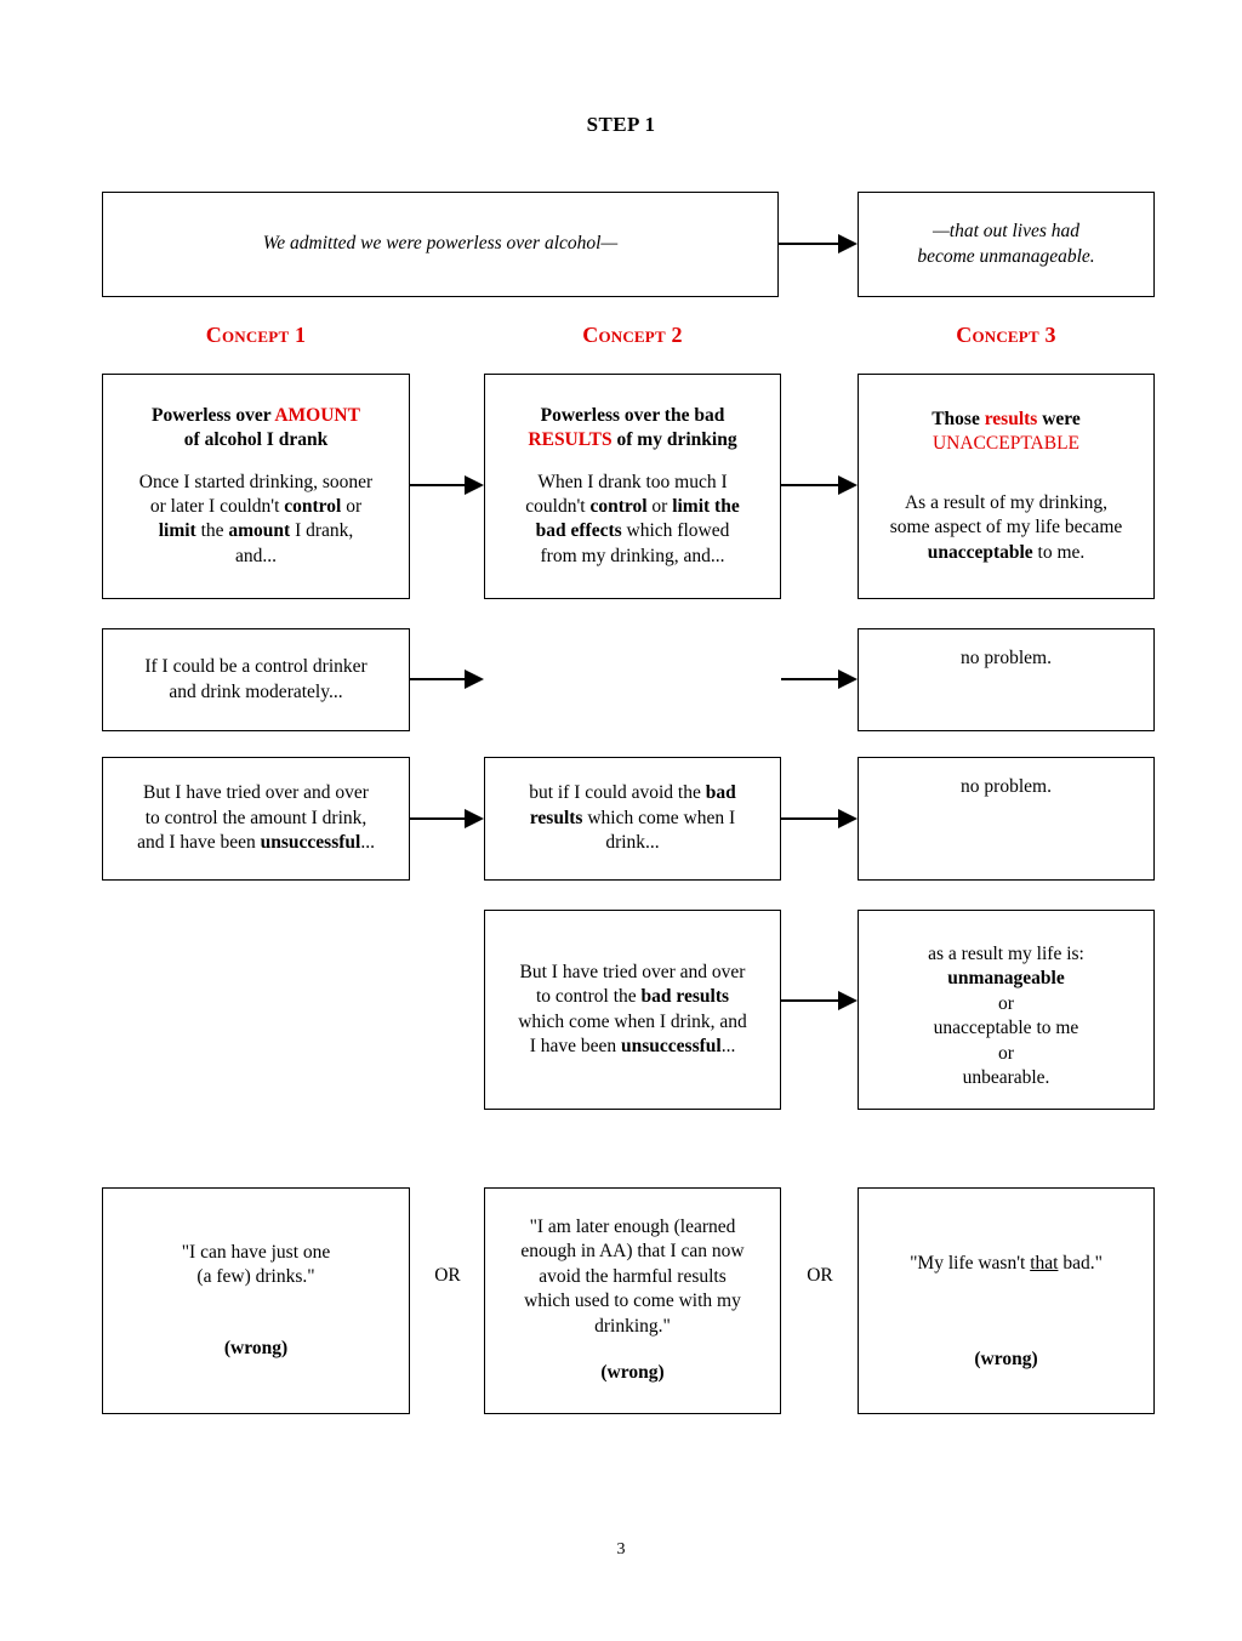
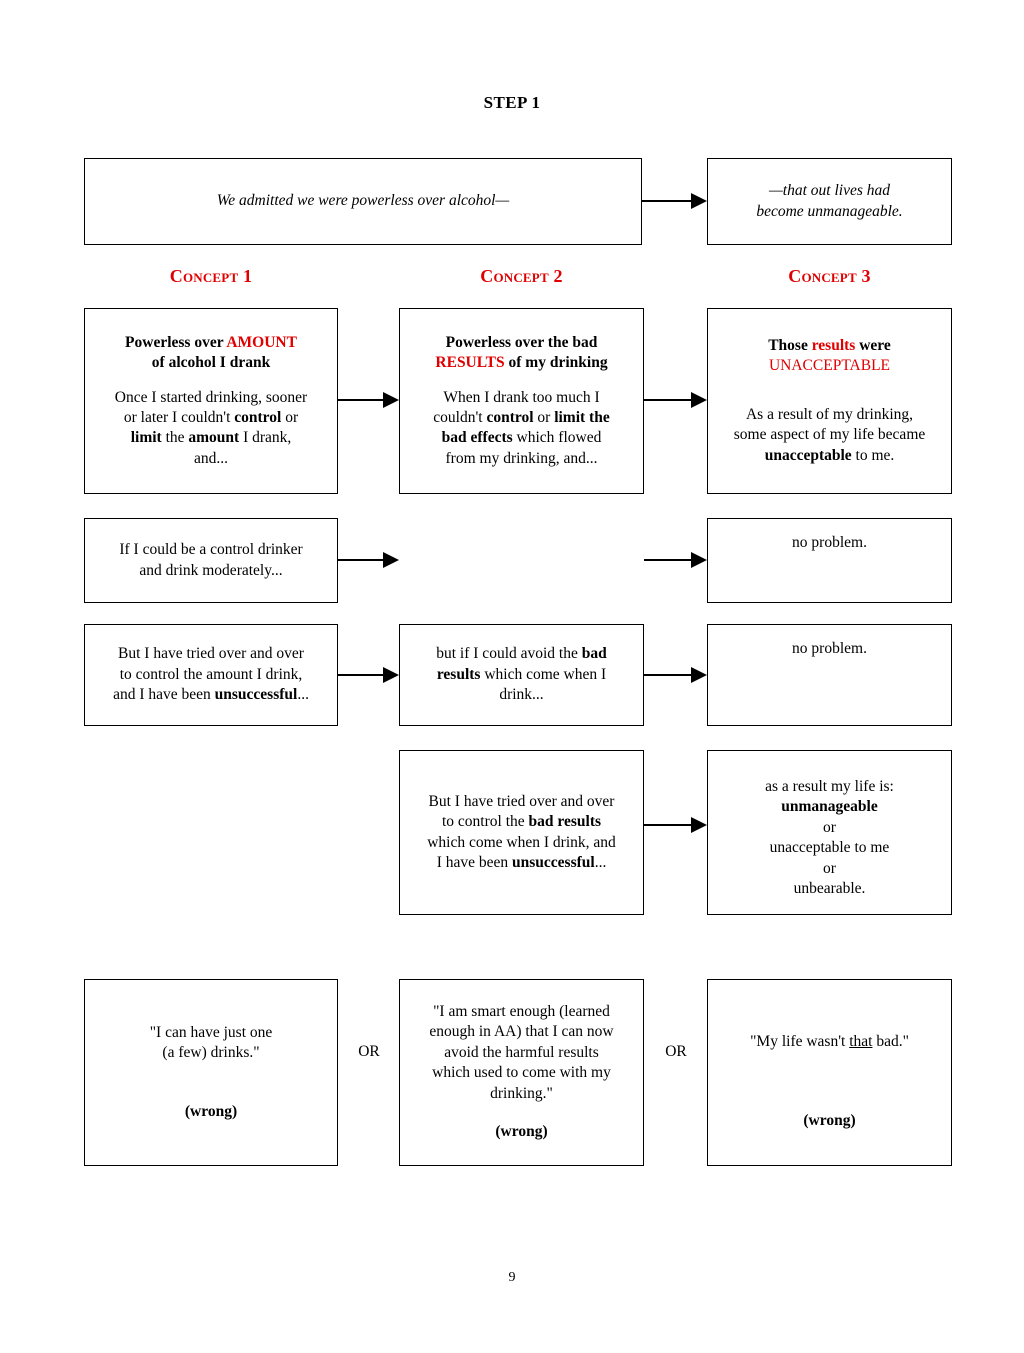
  STEP 1
  We admitted we were powerless over alcohol—
  —that out lives had
  become unmanageable.
  Concept 1
  Concept 2
  Concept 3
  Powerless over AMOUNT
  of alcohol I drank
  Once I started drinking, sooner
  or later I couldn't control or
  limit the amount I drank,
  and...
  Powerless over the bad
  RESULTS of my drinking
  When I drank too much I
  couldn't control or limit the
  bad effects which flowed
  from my drinking, and...
  Those results were
  UNACCEPTABLE
  As a result of my drinking,
  some aspect of my life became
  unacceptable to me.
  If I could be a control drinker
  and drink moderately...
  no problem.
  But I have tried over and over
  to control the amount I drink,
  and I have been unsuccessful...
  but if I could avoid the bad
  results which come when I
  drink...
  no problem.
  But I have tried over and over
  to control the bad results
  which come when I drink, and
  I have been unsuccessful...
  as a result my life is:
  unmanageable
  or
  unacceptable to me
  or
  unbearable.
  "I can have just one
  (a few) drinks."
  (wrong)
  OR
- "I am later enough (learned
+ "I am smart enough (learned
  enough in AA) that I can now
  avoid the harmful results
  which used to come with my
  drinking."
  (wrong)
  OR
  "My life wasn't that bad."
  (wrong)
- 3
+ 9
